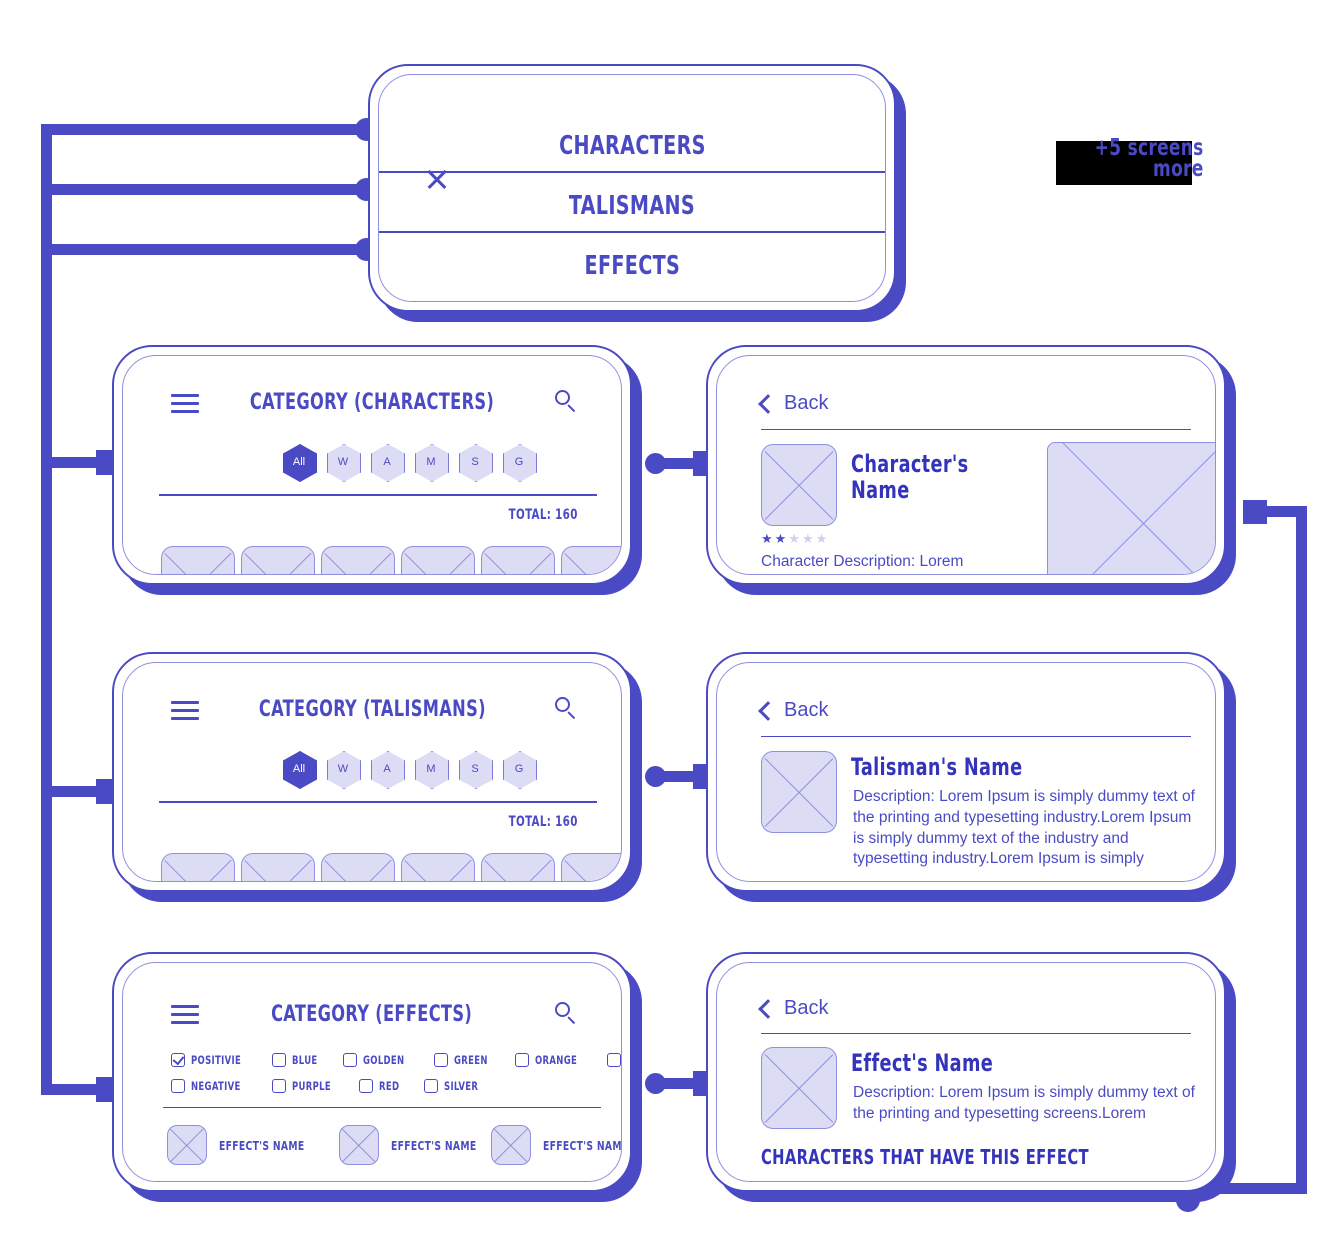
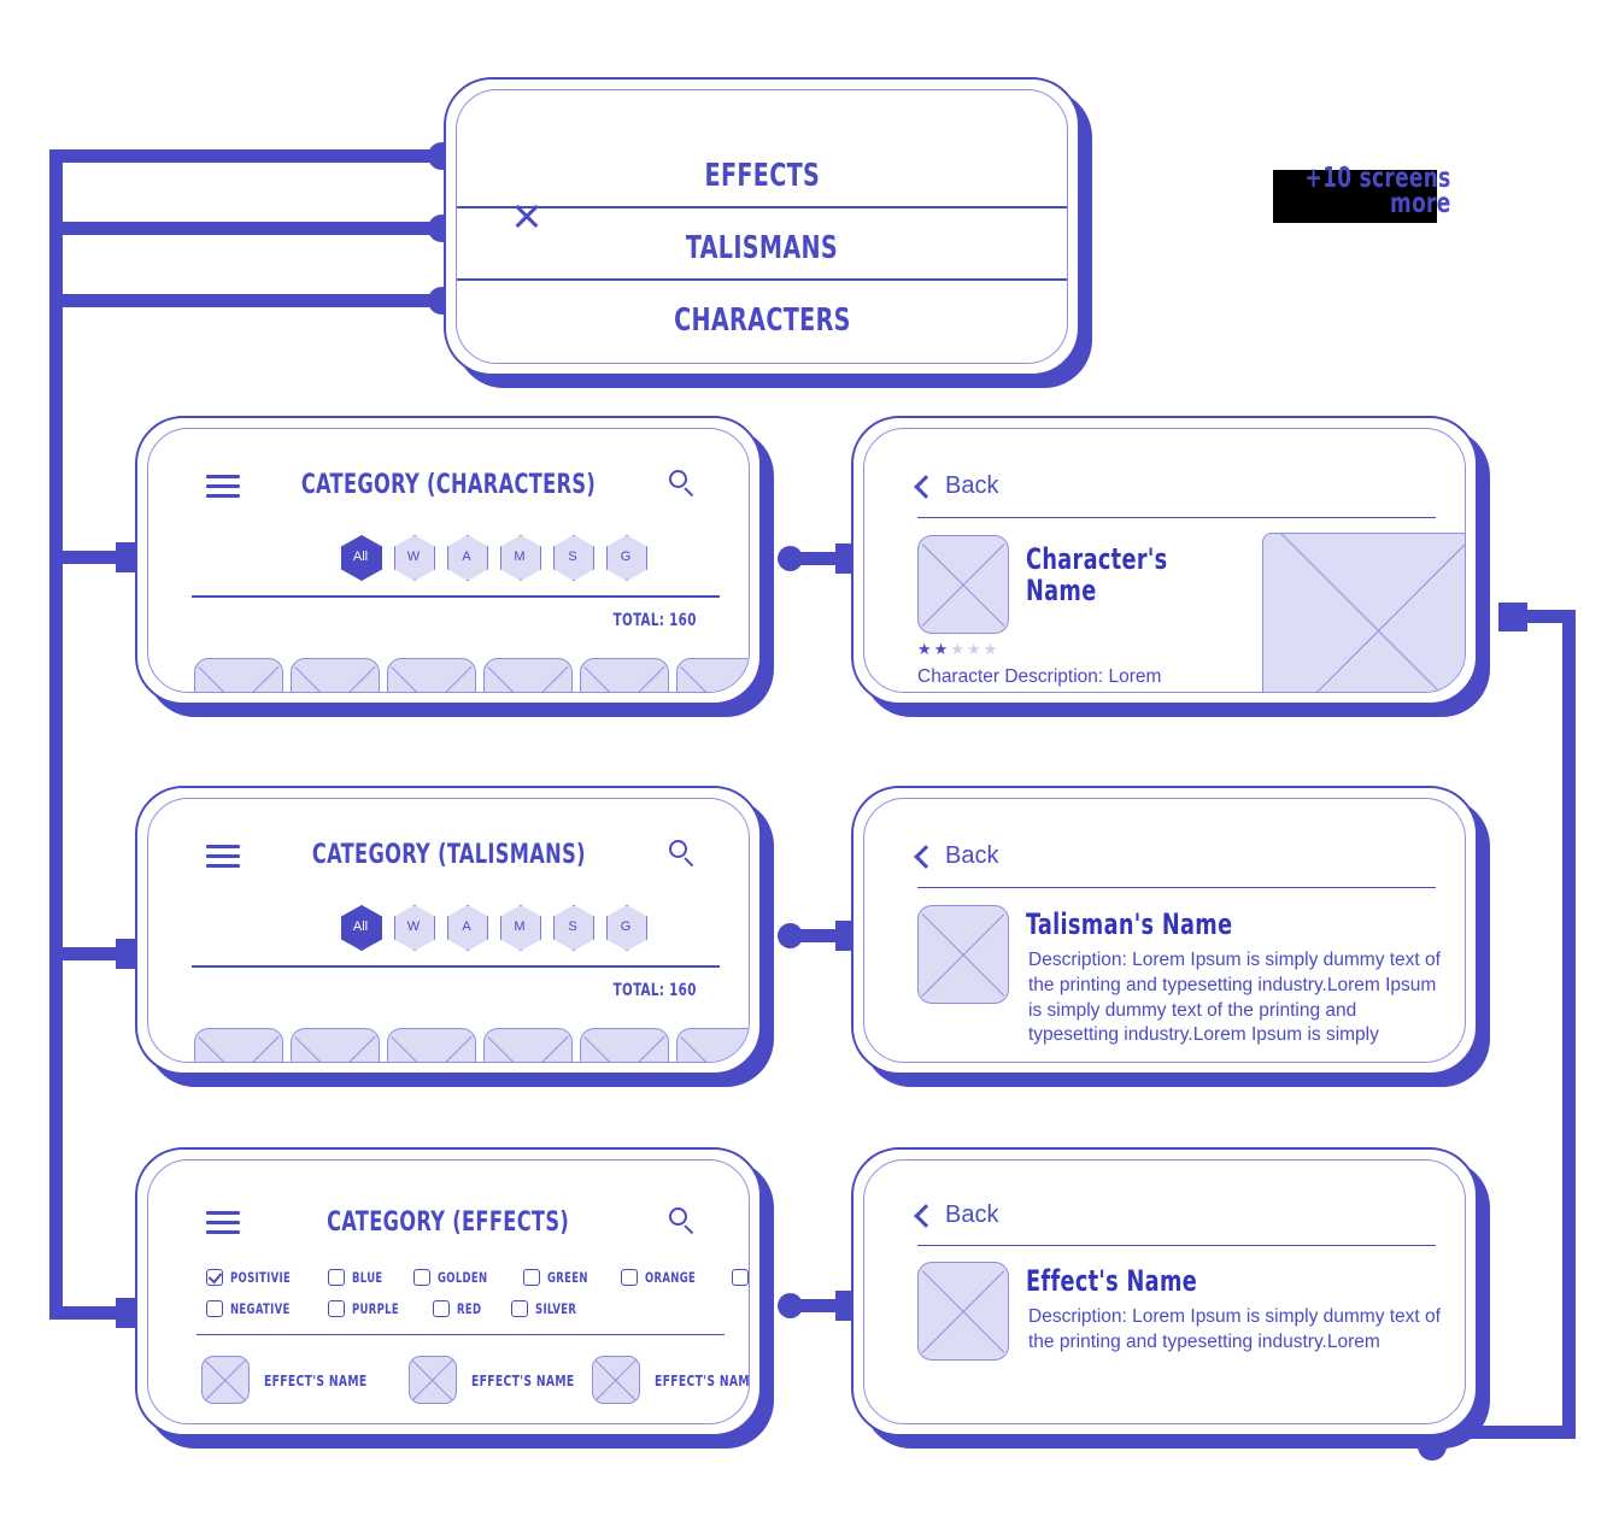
- +5 screens
+ +10 screens
  more
- CHARACTERS
+ EFFECTS
  TALISMANS
- EFFECTS
+ CHARACTERS
  CATEGORY (CHARACTERS)
  All
  W
  A
  M
  S
  G
  TOTAL: 160
  Back
  ★
  ★
  ★
  ★
  ★
  Character's
  Name
  CATEGORY (TALISMANS)
  All
  W
  A
  M
  S
  G
  TOTAL: 160
  Back
  Talisman's Name
- Description: Lorem Ipsum is simply dummy text of the printing and typesetting industry.Lorem Ipsum is simply dummy text of the industry and typesetting industry.Lorem Ipsum is simply
+ Description: Lorem Ipsum is simply dummy text of the printing and typesetting industry.Lorem Ipsum is simply dummy text of the printing and typesetting industry.Lorem Ipsum is simply
  CATEGORY (EFFECTS)
  POSITIVIE
  BLUE
  GOLDEN
  GREEN
  ORANGE
  NEGATIVE
  PURPLE
  RED
  SILVER
  EFFECT'S NAME
  EFFECT'S NAME
  EFFECT'S NAM
  Back
  Effect's Name
- Description: Lorem Ipsum is simply dummy text of the printing and typesetting screens.Lorem
+ Description: Lorem Ipsum is simply dummy text of the printing and typesetting industry.Lorem
- CHARACTERS THAT HAVE THIS EFFECT
